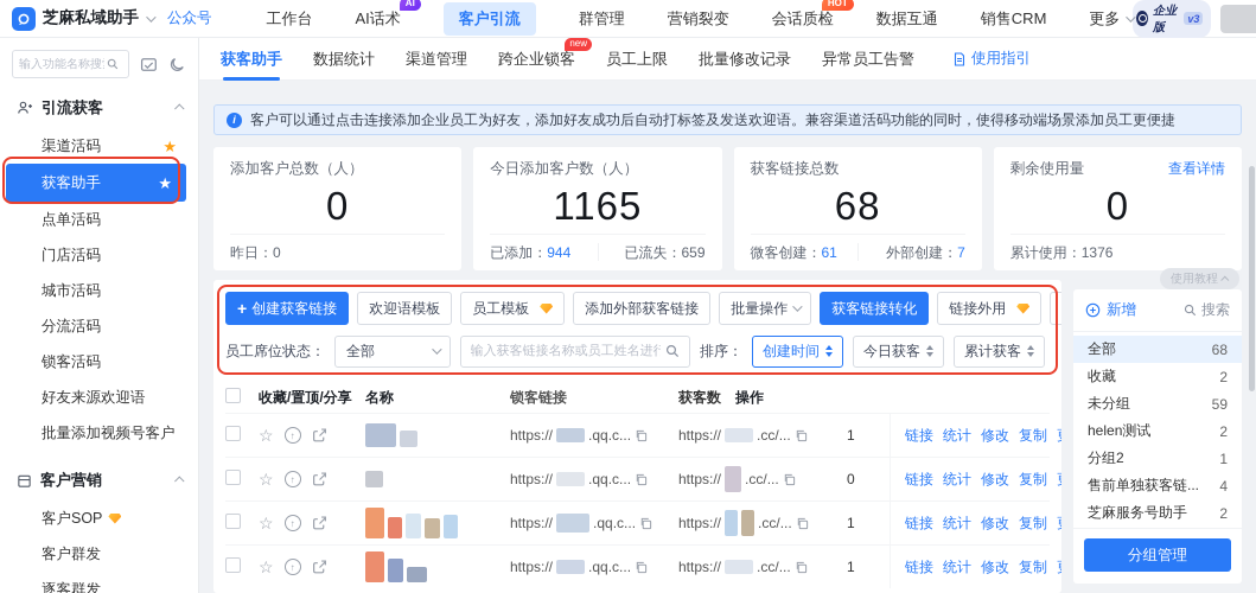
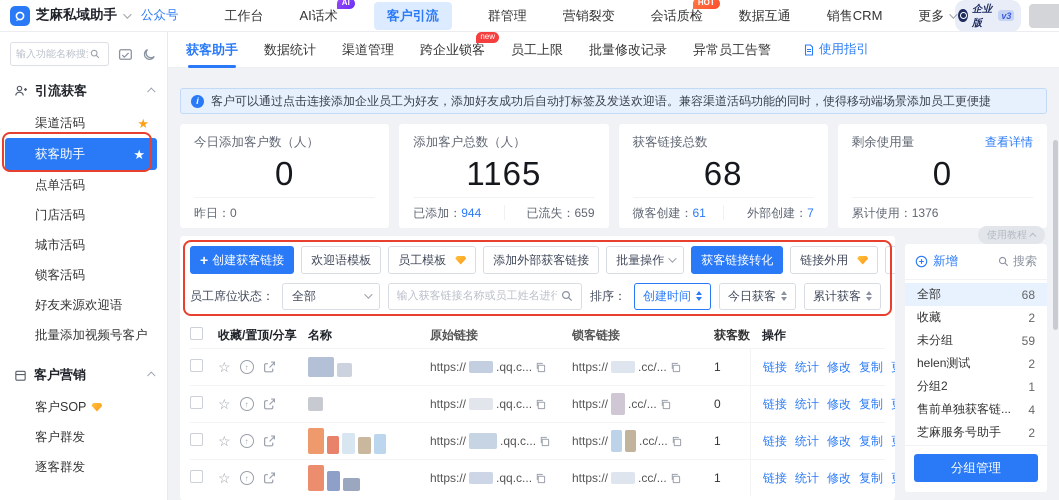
  芝麻私域助手
  公众号
  工作台
  AI话术
  AI
  客户引流
  群管理
  营销裂变
  会话质检
  HOT
  数据互通
  销售CRM
  更多
  企业版
  v3
  输入功能名称搜
  引流获客
  渠道活码
  ★
  获客助手
  ★
  点单活码
  门店活码
  城市活码
- 分流活码
  锁客活码
  好友来源欢迎语
  批量添加视频号客户
  客户营销
  客户SOP
  客户群发
  逐客群发
  获客助手
  数据统计
  渠道管理
  跨企业锁客
  new
  员工上限
  批量修改记录
  异常员工告警
  使用指引
  i
  客户可以通过点击连接添加企业员工为好友，添加好友成功后自动打标签及发送欢迎语。兼容渠道活码功能的同时，使得移动端场景添加员工更便捷
- 添加客户总数（人）
+ 今日添加客户数（人）
  0
  昨日：0
- 今日添加客户数（人）
+ 添加客户总数（人）
  1165
  已添加：944
  已流失：659
  获客链接总数
  68
  微客创建：61
  外部创建：7
  剩余使用量
  查看详情
  0
  累计使用：1376
  +
  创建获客链接
  欢迎语模板
  员工模板
  添加外部获客链接
  批量操作
  获客链接转化
  链接外用
  员工席位状态：
  全部
  输入获客链接名称或员工姓名进行
  排序：
  创建时间
  今日获客
  累计获客
  收藏/置顶/分享
  名称
+ 原始链接
  锁客链接
  获客数
  操作
  ☆
  ↑
  https://
  .qq.c...
  https://
  .cc/...
  1
  链接
  统计
  修改
  复制
  ☆
  ↑
  https://
  .qq.c...
  https://
  .cc/...
  0
  链接
  统计
  修改
  复制
  ☆
  ↑
  https://
  .qq.c...
  https://
  .cc/...
  1
  链接
  统计
  修改
  复制
  ☆
  ↑
  https://
  .qq.c...
  https://
  .cc/...
  1
  链接
  统计
  修改
  复制
  使用教程
  新增
  搜索
  全部
  68
  收藏
  2
  未分组
  59
  helen测试
  2
  分组2
  1
  售前单独获客链...
  4
  芝麻服务号助手
  2
  分组管理
